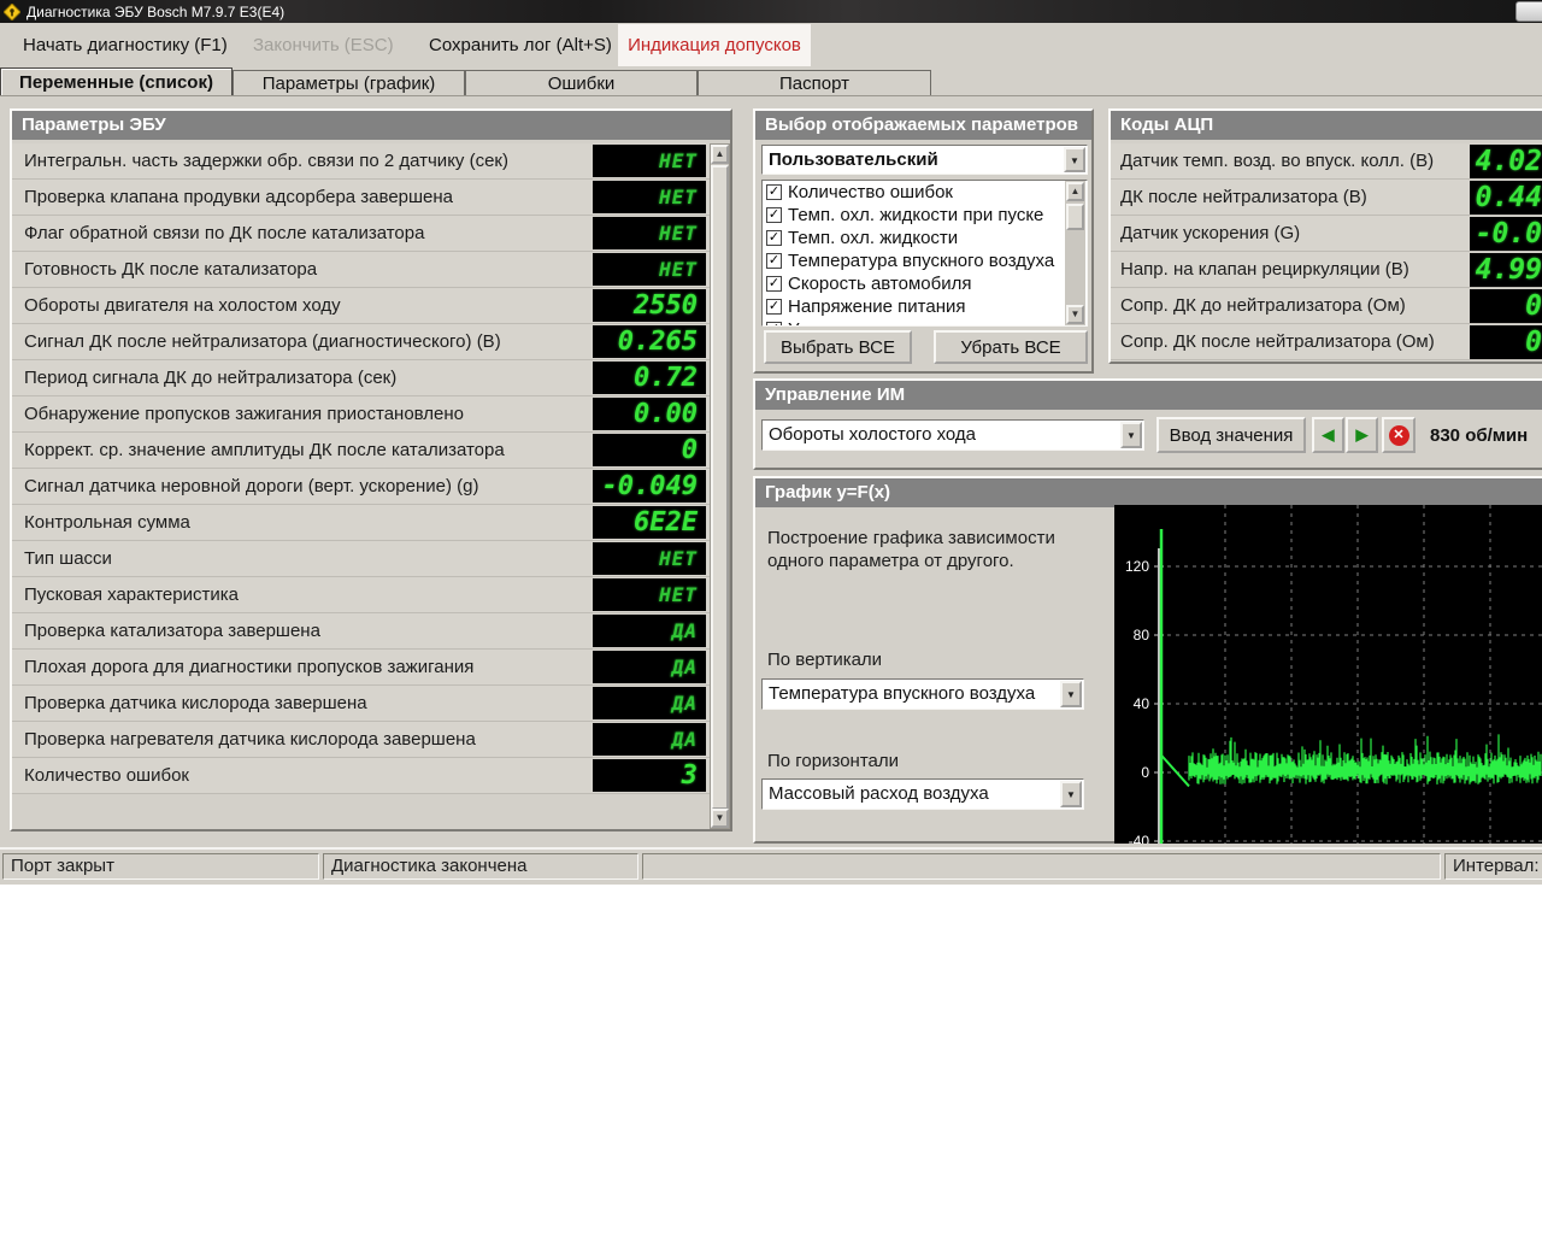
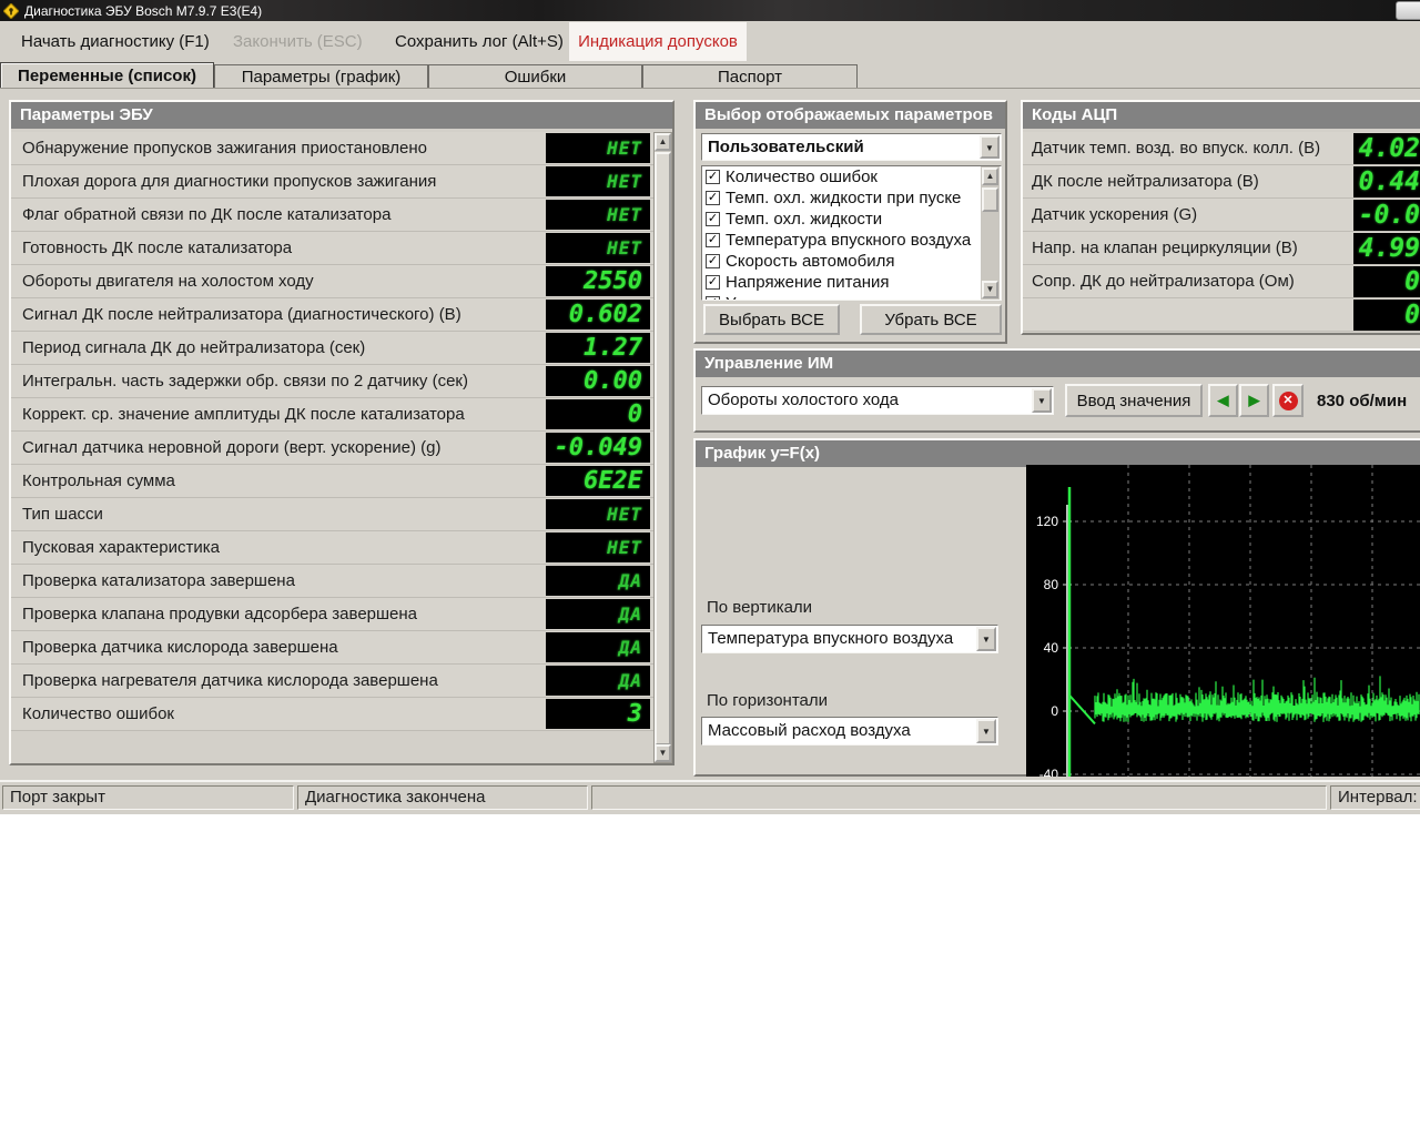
  Диагностика ЭБУ Bosch M7.9.7 E3(E4)
  Начать диагностику (F1)
  Закончить (ESC)
  Сохранить лог (Alt+S)
  Индикация допусков
  Переменные (список)
  Параметры (график)
  Ошибки
  Паспорт
  Параметры ЭБУ
- Интегральн. часть задержки обр. связи по 2 датчику (сек)
+ Обнаружение пропусков зажигания приостановлено
  НЕТ
- Проверка клапана продувки адсорбера завершена
+ Плохая дорога для диагностики пропусков зажигания
  НЕТ
  Флаг обратной связи по ДК после катализатора
  НЕТ
  Готовность ДК после катализатора
  НЕТ
  Обороты двигателя на холостом ходу
  2550
  Сигнал ДК после нейтрализатора (диагностического) (В)
- 0.265
+ 0.602
  Период сигнала ДК до нейтрализатора (сек)
- 0.72
+ 1.27
- Обнаружение пропусков зажигания приостановлено
+ Интегральн. часть задержки обр. связи по 2 датчику (сек)
  0.00
  Коррект. ср. значение амплитуды ДК после катализатора
  0
  Сигнал датчика неровной дороги (верт. ускорение) (g)
  -0.049
  Контрольная сумма
  6E2E
  Тип шасси
  НЕТ
  Пусковая характеристика
  НЕТ
  Проверка катализатора завершена
  ДА
- Плохая дорога для диагностики пропусков зажигания
+ Проверка клапана продувки адсорбера завершена
  ДА
  Проверка датчика кислорода завершена
  ДА
  Проверка нагревателя датчика кислорода завершена
  ДА
  Количество ошибок
  3
  ▲
  ▼
  Выбор отображаемых параметров
  Пользовательский
  ▼
  ✓
  Количество ошибок
  ✓
  Темп. охл. жидкости при пуске
  ✓
  Темп. охл. жидкости
  ✓
  Температура впускного воздуха
  ✓
  Скорость автомобиля
  ✓
  Напряжение питания
  ▲
  ▼
  Выбрать ВСЕ
  Убрать ВСЕ
  Коды АЦП
  Датчик темп. возд. во впуск. колл. (В)
  4.02
  ДК после нейтрализатора (В)
  0.44
  Датчик ускорения (G)
  -0.0
  Напр. на клапан рециркуляции (В)
  4.99
  Сопр. ДК до нейтрализатора (Ом)
  0
- Сопр. ДК после нейтрализатора (Ом)
  0
  Управление ИМ
  Обороты холостого хода
  ▼
  Ввод значения
  ◀
  ▶
  ✕
  830 об/мин
  График y=F(x)
- Построение графика зависимости одного параметра от другого.
  По вертикали
  Температура впускного воздуха
  ▼
  По горизонтали
  Массовый расход воздуха
  ▼
  120
  80
  40
  0
  -40
  Порт закрыт
  Диагностика закончена
  Интервал:
